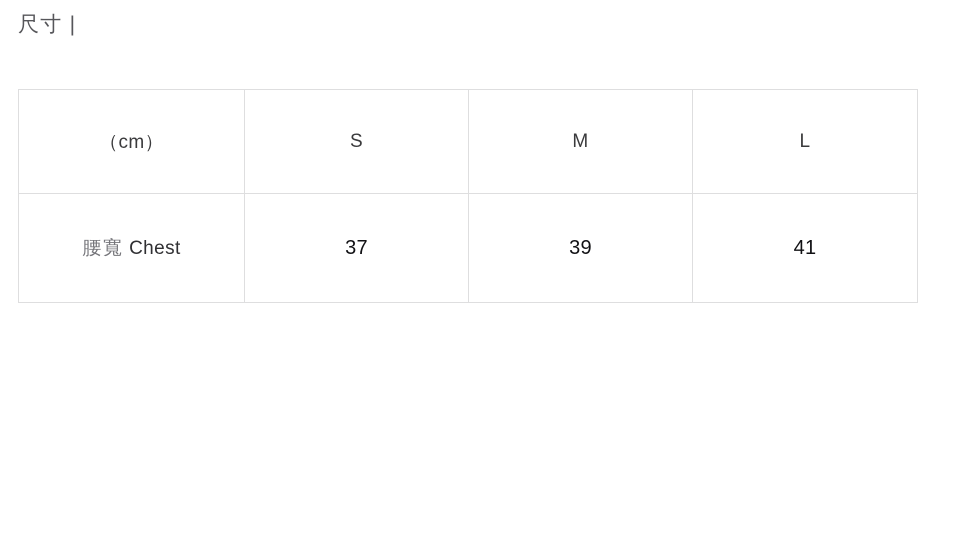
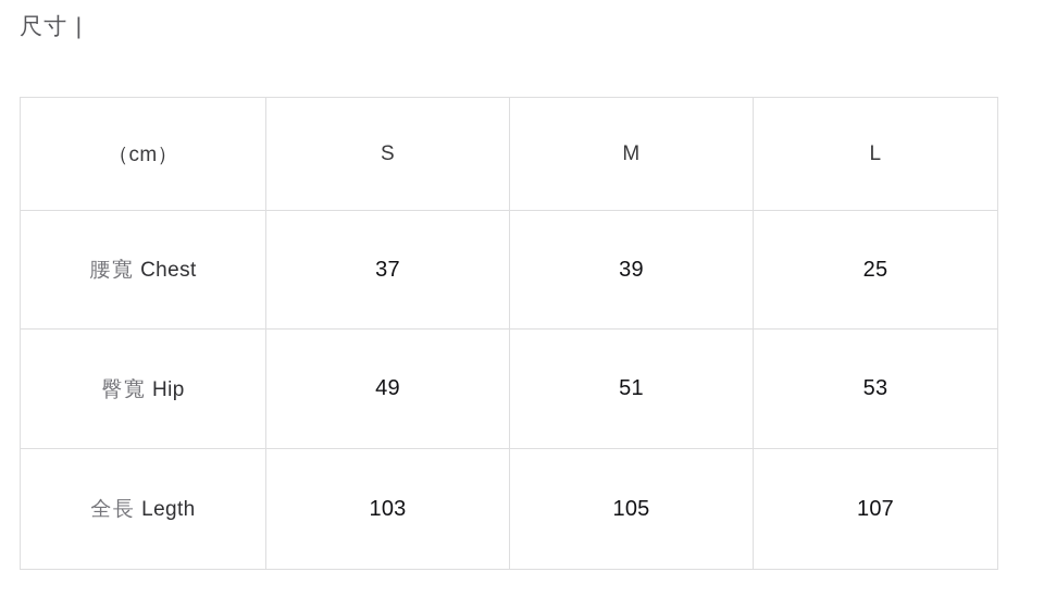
  尺寸 |
  （cm）	S	M	L
- 腰寬 Chest	37	39	41
+ 腰寬 Chest	37	39	25
+ 臀寬 Hip	49	51	53
+ 全長 Legth	103	105	107
